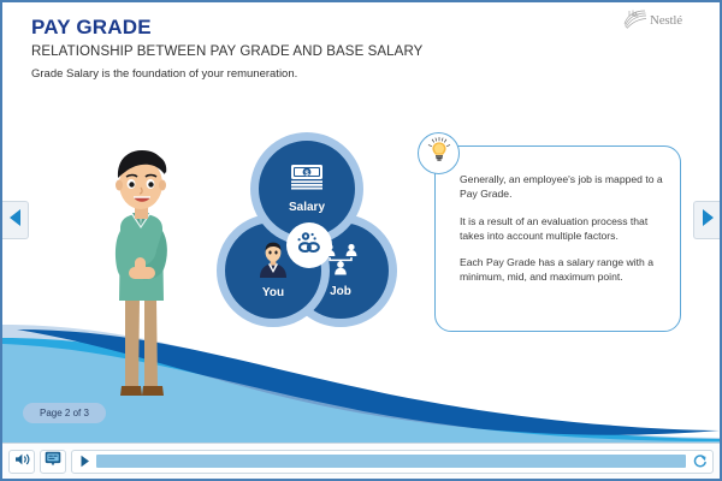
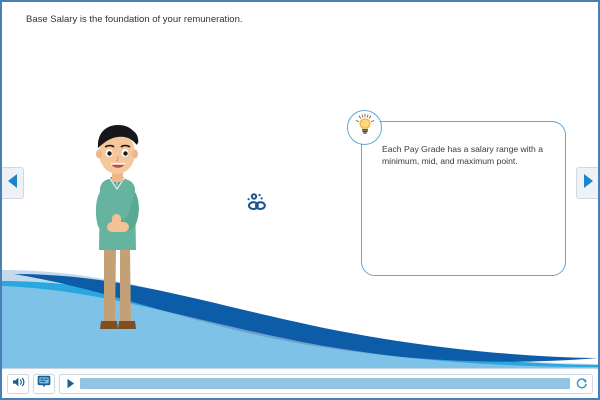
- PAY GRADE
- RELATIONSHIP BETWEEN PAY GRADE AND BASE SALARY
- Grade Salary is the foundation of your remuneration.
+ Base Salary is the foundation of your remuneration.
- Nestlé
- Salary
- You
- Job
- Generally, an employee's job is mapped to a Pay Grade.
- It is a result of an evaluation process that takes into account multiple factors.
  Each Pay Grade has a salary range with a minimum, mid, and maximum point.
- Page 2 of 3
